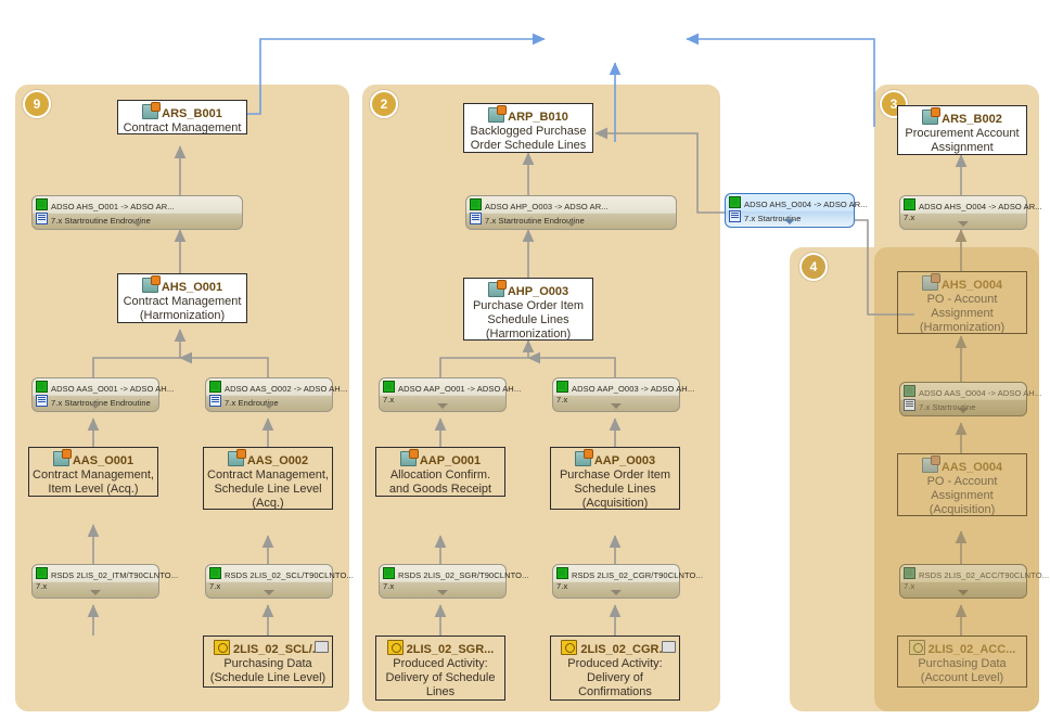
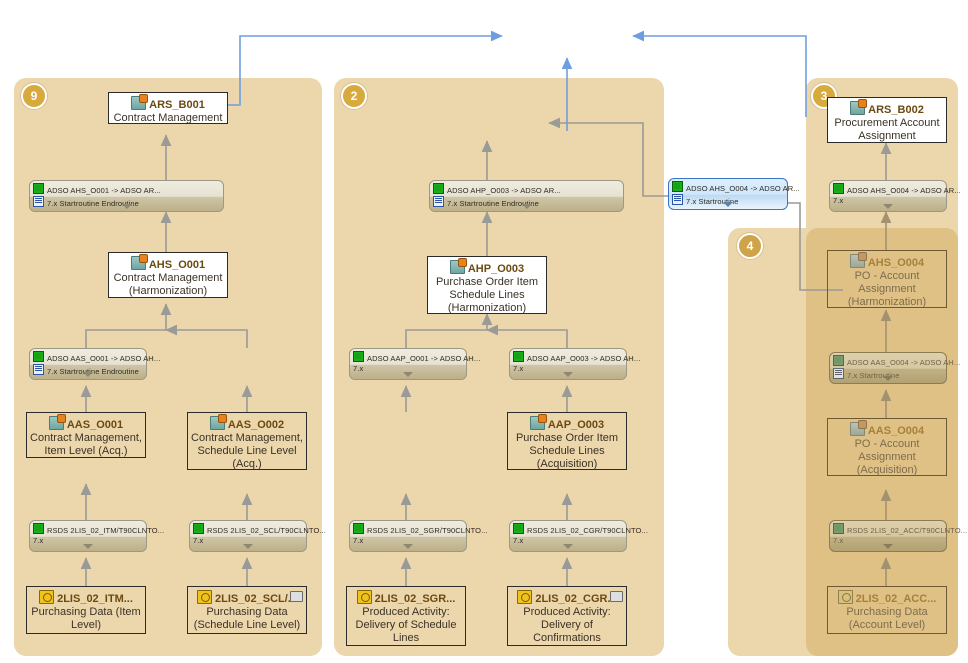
  9
  2
  3
  4
  ARS_B001
  Contract Management
  ADSO AHS_O001 -> ADSO AR...
  7.x Startroutine Endroutine
  AHS_O001
  Contract Management
  (Harmonization)
  ADSO AAS_O001 -> ADSO AH...
  7.x Startroutine Endroutine
- ADSO AAS_O002 -> ADSO AH...
- 7.x Endroutine
  AAS_O001
  Contract Management,
  Item Level (Acq.)
  AAS_O002
  Contract Management,
  Schedule Line Level
  (Acq.)
  RSDS 2LIS_02_ITM/T90CLNTO...
  7.x
  RSDS 2LIS_02_SCL/T90CLNTO...
  7.x
+ 2LIS_02_ITM...
+ Purchasing Data (Item
+ Level)
  2LIS_02_SCL/
  Purchasing Data
  (Schedule Line Level)
- ARP_B010
- Backlogged Purchase
- Order Schedule Lines
  ADSO AHP_O003 -> ADSO AR...
  7.x Startroutine Endroutine
  AHP_O003
  Purchase Order Item
  Schedule Lines
  (Harmonization)
  ADSO AAP_O001 -> ADSO AH...
  7.x
  ADSO AAP_O003 -> ADSO AH...
  7.x
- AAP_O001
- Allocation Confirm.
- and Goods Receipt
  AAP_O003
  Purchase Order Item
  Schedule Lines
  (Acquisition)
  RSDS 2LIS_02_SGR/T90CLNTO...
  7.x
  RSDS 2LIS_02_CGR/T90CLNTO...
  7.x
  2LIS_02_SGR...
  Produced Activity:
  Delivery of Schedule
  Lines
  2LIS_02_CGR.
  Produced Activity:
  Delivery of
  Confirmations
  ADSO AHS_O004 -> ADSO AR...
  7.x Startroutine
  ARS_B002
  Procurement Account
  Assignment
  ADSO AHS_O004 -> ADSO AR...
  7.x
  AHS_O004
  PO - Account
  Assignment
  (Harmonization)
  ADSO AAS_O004 -> ADSO AH...
  7.x Startroutine
  AAS_O004
  PO - Account
  Assignment
  (Acquisition)
  RSDS 2LIS_02_ACC/T90CLNTO...
  7.x
  2LIS_02_ACC...
  Purchasing Data
  (Account Level)
